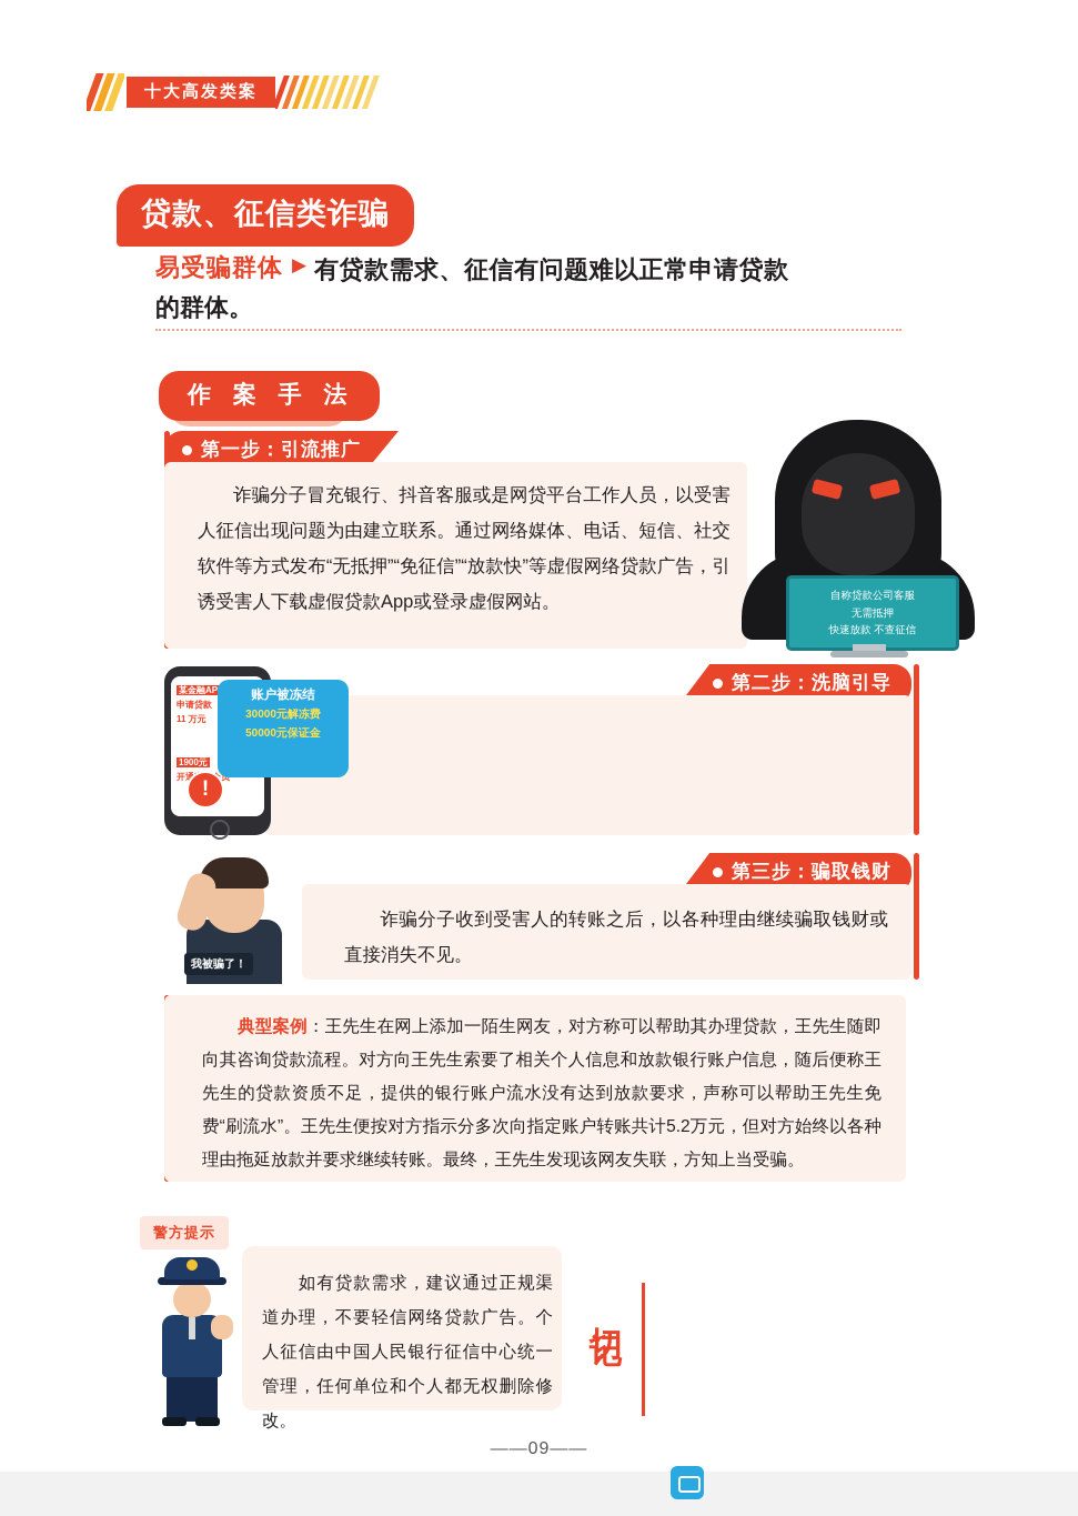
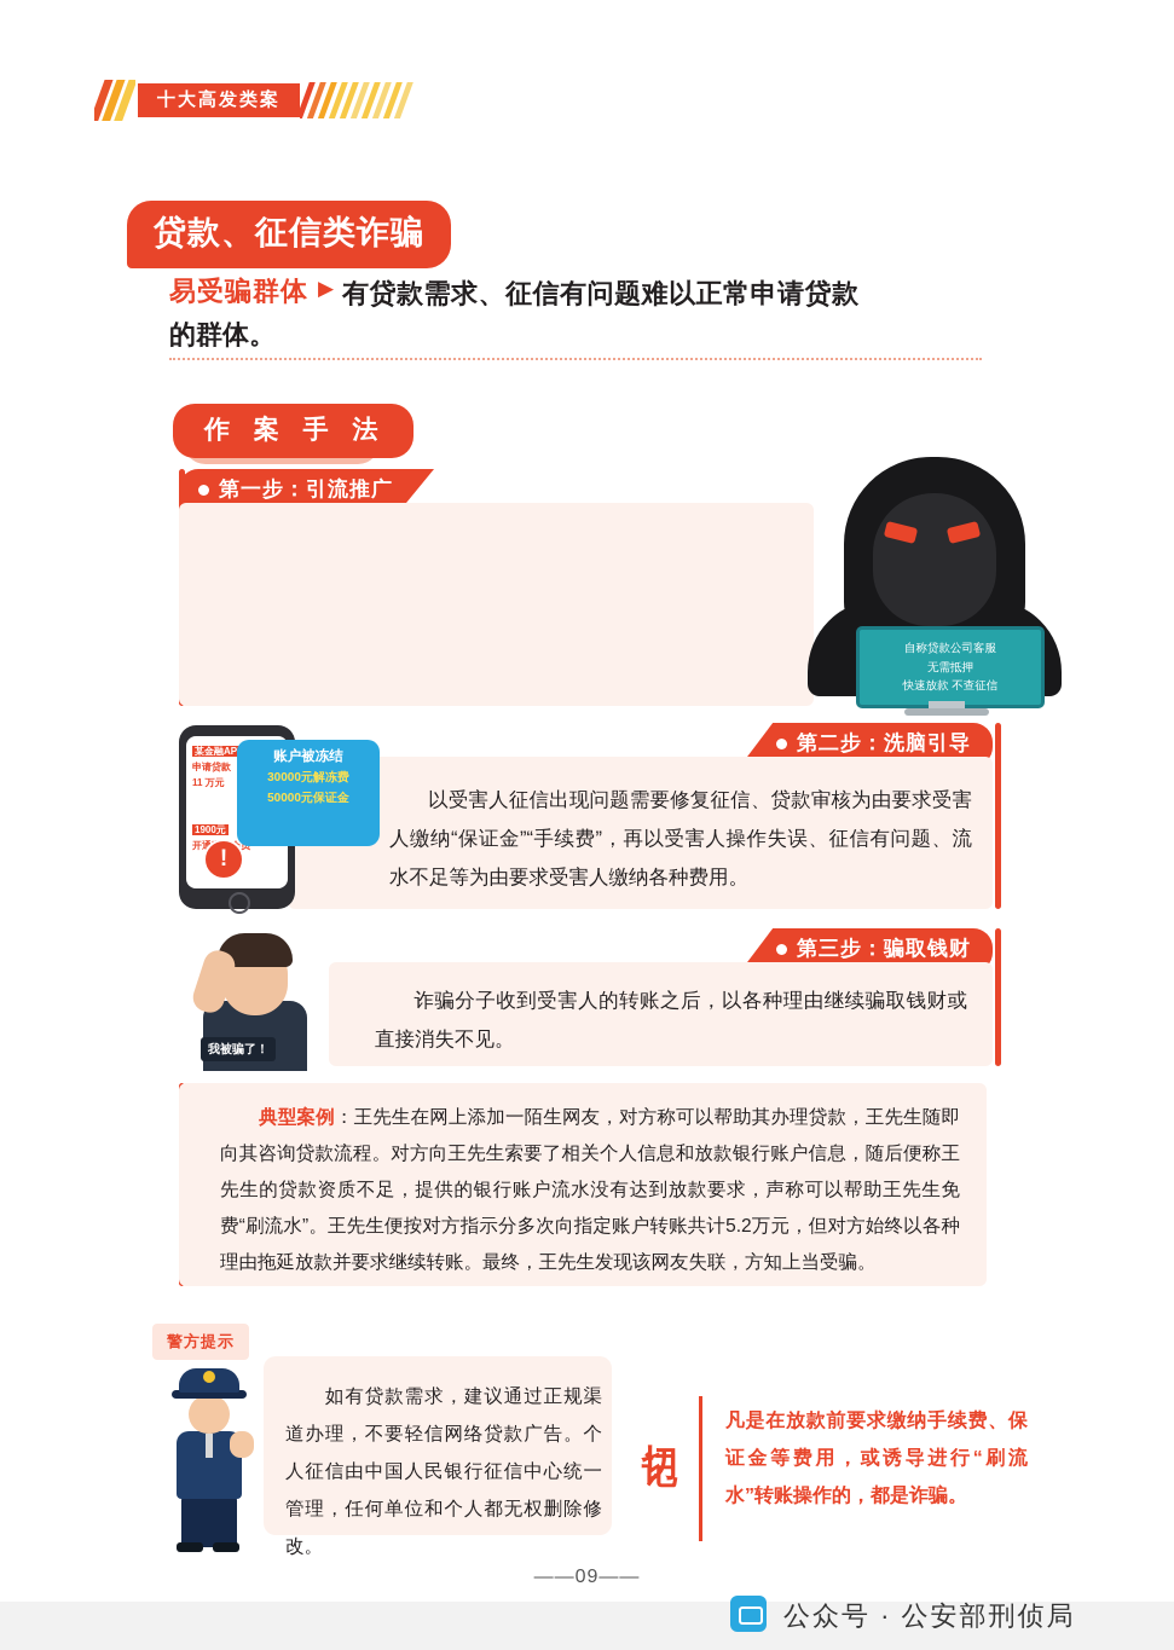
  十大高发类案
  贷款、征信类诈骗
  易受骗群体
  ▶
  有贷款需求、征信有问题难以正常申请贷款
  的群体。
  作 案 手 法
  第一步：引流推广
- 诈骗分子冒充银行、抖音客服或是网贷平台工作人员，以受害人征信出现问题为由建立联系。通过网络媒体、电话、短信、社交软件等方式发布“无抵押”“免征信”“放款快”等虚假网络贷款广告，引诱受害人下载虚假贷款App或登录虚假网站。
  自称贷款公司客服
  无需抵押
  快速放款 不查征信
  第二步：洗脑引导
+ 以受害人征信出现问题需要修复征信、贷款审核为由要求受害人缴纳“保证金”“手续费”，再以受害人操作失误、征信有问题、流水不足等为由要求受害人缴纳各种费用。
  某金融AP
  申请贷款
  11 万元
  1900元
  账户被冻结
  30000元解冻费
  50000元保证金
  !
  第三步：骗取钱财
  诈骗分子收到受害人的转账之后，以各种理由继续骗取钱财或直接消失不见。
  我被骗了！
  典型案例：王先生在网上添加一陌生网友，对方称可以帮助其办理贷款，王先生随即向其咨询贷款流程。对方向王先生索要了相关个人信息和放款银行账户信息，随后便称王先生的贷款资质不足，提供的银行账户流水没有达到放款要求，声称可以帮助王先生免费“刷流水”。王先生便按对方指示分多次向指定账户转账共计5.2万元，但对方始终以各种理由拖延放款并要求继续转账。最终，王先生发现该网友失联，方知上当受骗。
  警方提示
  如有贷款需求，建议通过正规渠道办理，不要轻信网络贷款广告。个人征信由中国人民银行征信中心统一管理，任何单位和个人都无权删除修改。
+ 凡是在放款前要求缴纳手续费、保证金等费用，或诱导进行“刷流水”转账操作的，都是诈骗。
  ——09——
+ 公众号 · 公安部刑侦局
